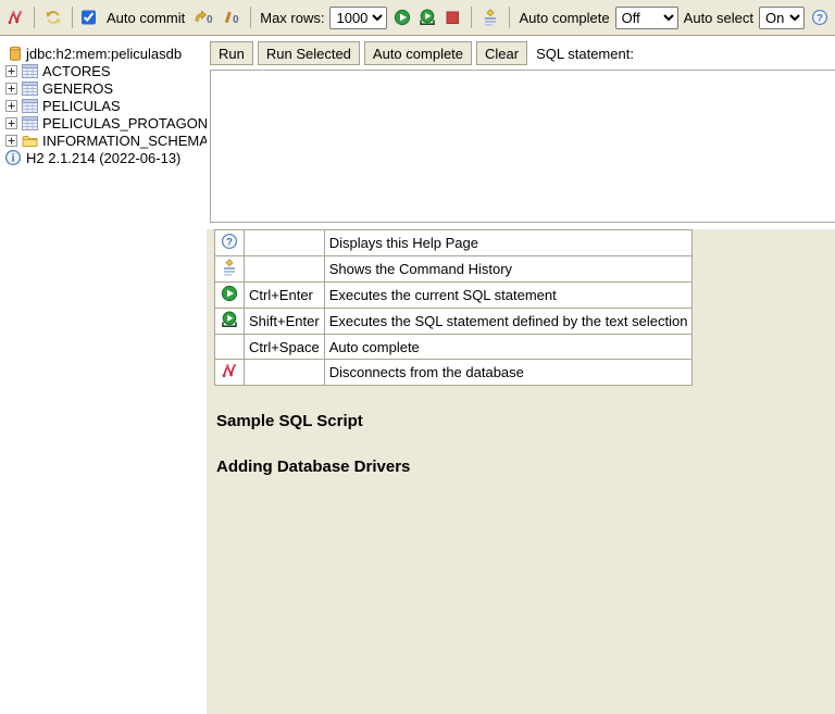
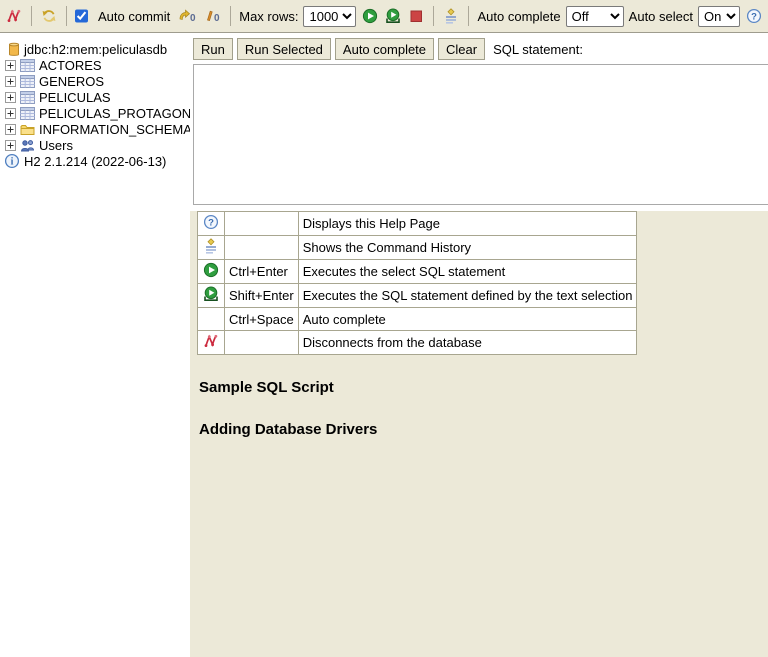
  Auto commit
  0
  0
  Max rows:
  1000
  Auto complete
  Off
  Auto select
  On
  ?
  jdbc:h2:mem:peliculasdb
  ACTORES
  GENEROS
  PELICULAS
  PELICULAS_PROTAGON
  INFORMATION_SCHEMA
+ Users
  i
  H2 2.1.214 (2022-06-13)
  Run
  Run Selected
  Auto complete
  Clear
  SQL statement:
  ?		Displays this Help Page
  		Shows the Command History
- 	Ctrl+Enter	Executes the current SQL statement
+ 	Ctrl+Enter	Executes the select SQL statement
  	Shift+Enter	Executes the SQL statement defined by the text selection
  	Ctrl+Space	Auto complete
  		Disconnects from the database
  Sample SQL Script
  Adding Database Drivers
